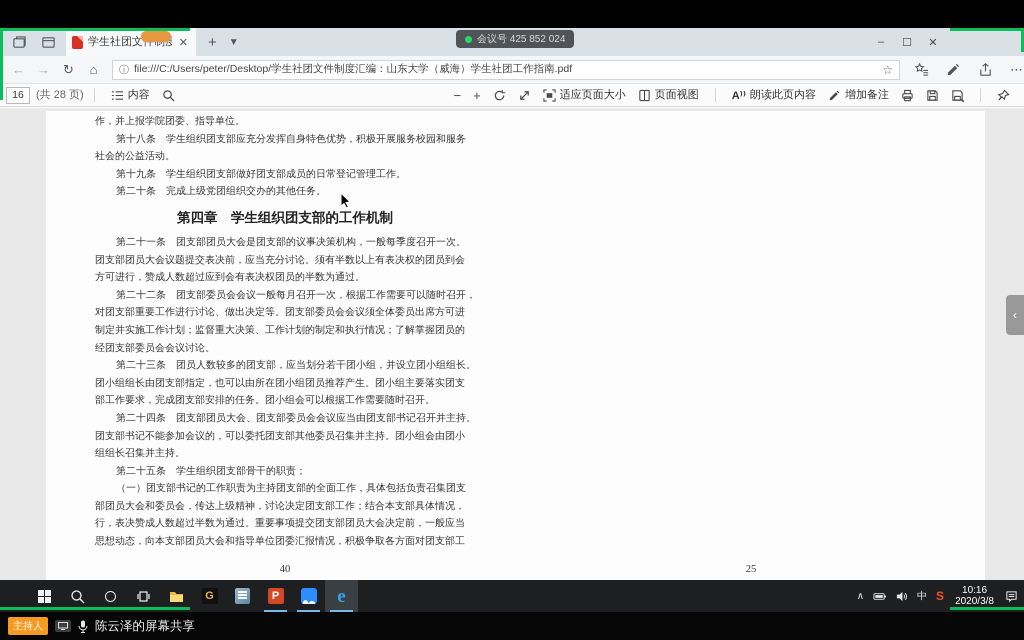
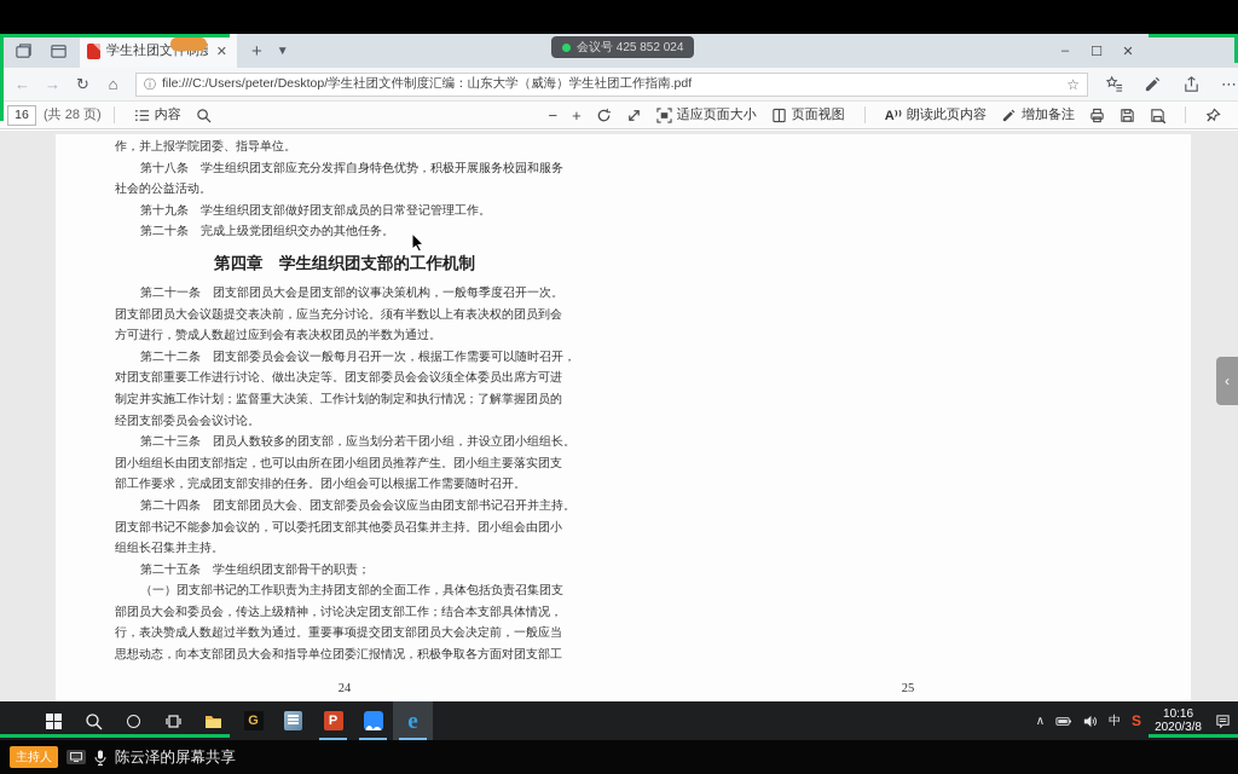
  ✕
  +
  ▼
  –
  ☐
  ✕
  ←
  →
  ↻
  ⌂
  ⓘ
  file:///C:/Users/peter/Desktop/学生社团文件制度汇编：山东大学（威海）学生社团工作指南.pdf
  ☆
  ⋯
  16
  (共 28 页)
  内容
  −
  +
  适应页面大小
  页面视图
  A⁾⁾
  朗读此页内容
  增加备注
  作，并上报学院团委、指导单位。
  第十八条 学生组织团支部应充分发挥自身特色优势，积极开展服务校园和服务
  社会的公益活动。
  第十九条 学生组织团支部做好团支部成员的日常登记管理工作。
  第二十条 完成上级党团组织交办的其他任务。
  第四章 学生组织团支部的工作机制
  第二十一条 团支部团员大会是团支部的议事决策机构，一般每季度召开一次。
  团支部团员大会议题提交表决前，应当充分讨论。须有半数以上有表决权的团员到会
  方可进行，赞成人数超过应到会有表决权团员的半数为通过。
  第二十二条 团支部委员会会议一般每月召开一次，根据工作需要可以随时召开，
  对团支部重要工作进行讨论、做出决定等。团支部委员会会议须全体委员出席方可进
  制定并实施工作计划；监督重大决策、工作计划的制定和执行情况；了解掌握团员的
  经团支部委员会会议讨论。
  第二十三条 团员人数较多的团支部，应当划分若干团小组，并设立团小组组长。
  团小组组长由团支部指定，也可以由所在团小组团员推荐产生。团小组主要落实团支
  部工作要求，完成团支部安排的任务。团小组会可以根据工作需要随时召开。
  第二十四条 团支部团员大会、团支部委员会会议应当由团支部书记召开并主持。
  团支部书记不能参加会议的，可以委托团支部其他委员召集并主持。团小组会由团小
  组组长召集并主持。
  第二十五条 学生组织团支部骨干的职责；
  （一）团支部书记的工作职责为主持团支部的全面工作，具体包括负责召集团支
  部团员大会和委员会，传达上级精神，讨论决定团支部工作；结合本支部具体情况，
  行，表决赞成人数超过半数为通过。重要事项提交团支部团员大会决定前，一般应当
  思想动态，向本支部团员大会和指导单位团委汇报情况，积极争取各方面对团支部工
- 40
+ 24
  25
  G
  P
  e
  ∧
  中
  S
  10:16
  2020/3/8
  会议号 425 852 024
  ‹
  主持人
  陈云泽的屏幕共享
